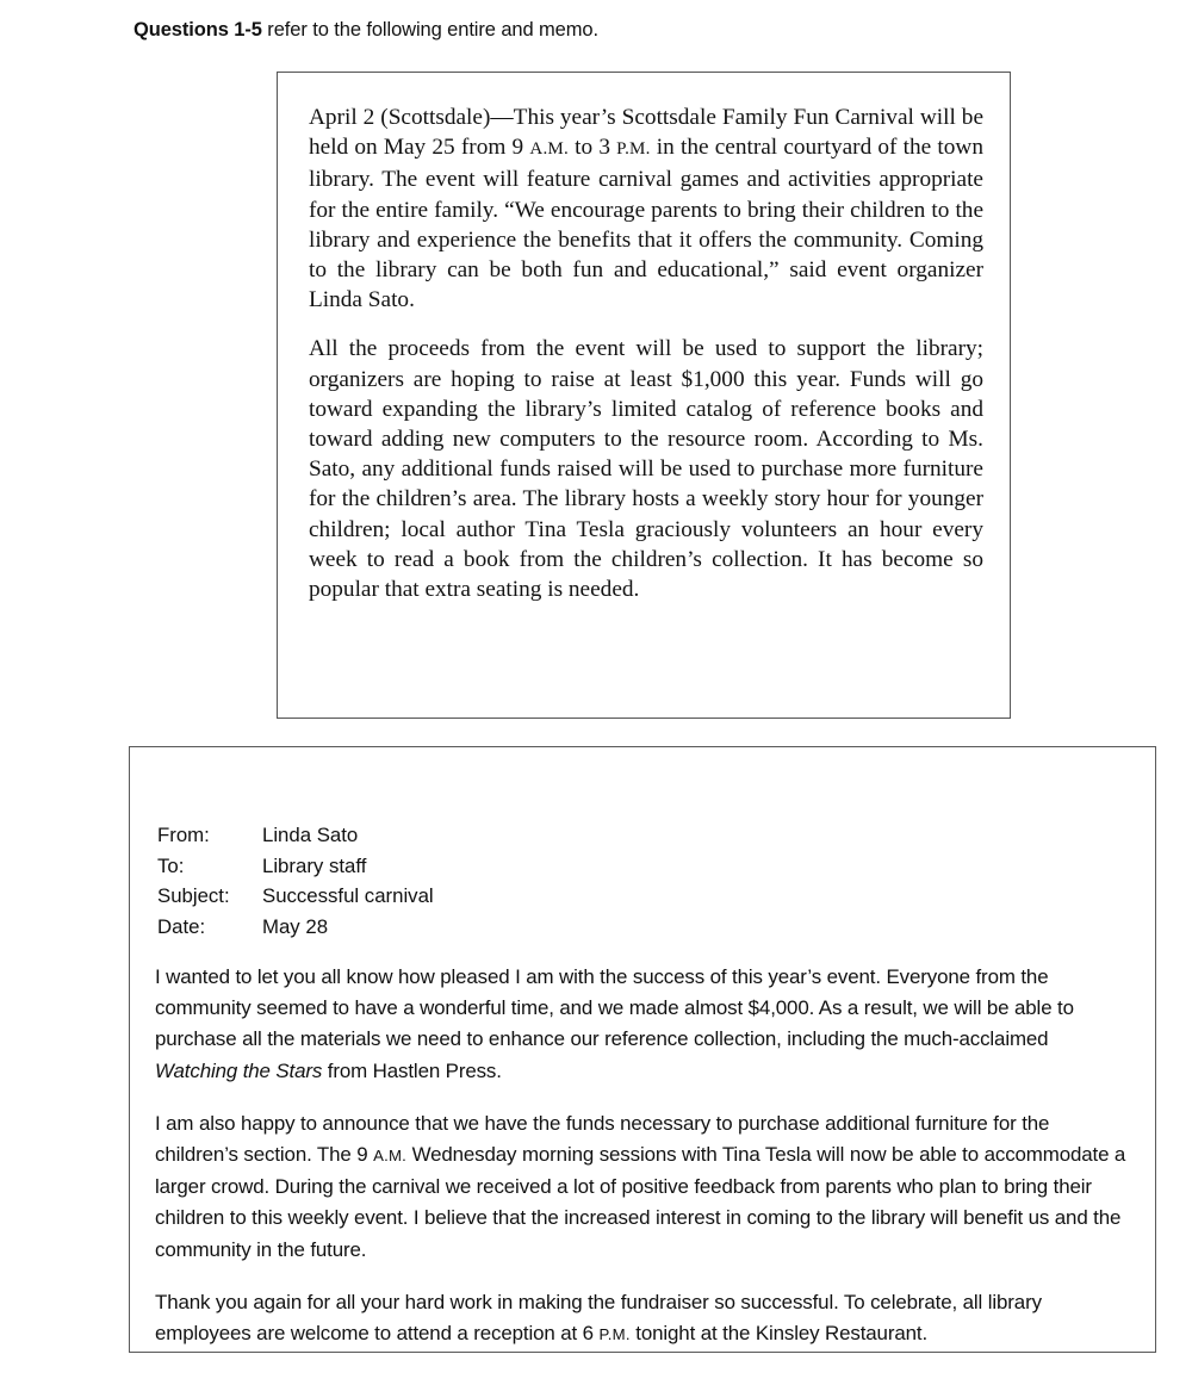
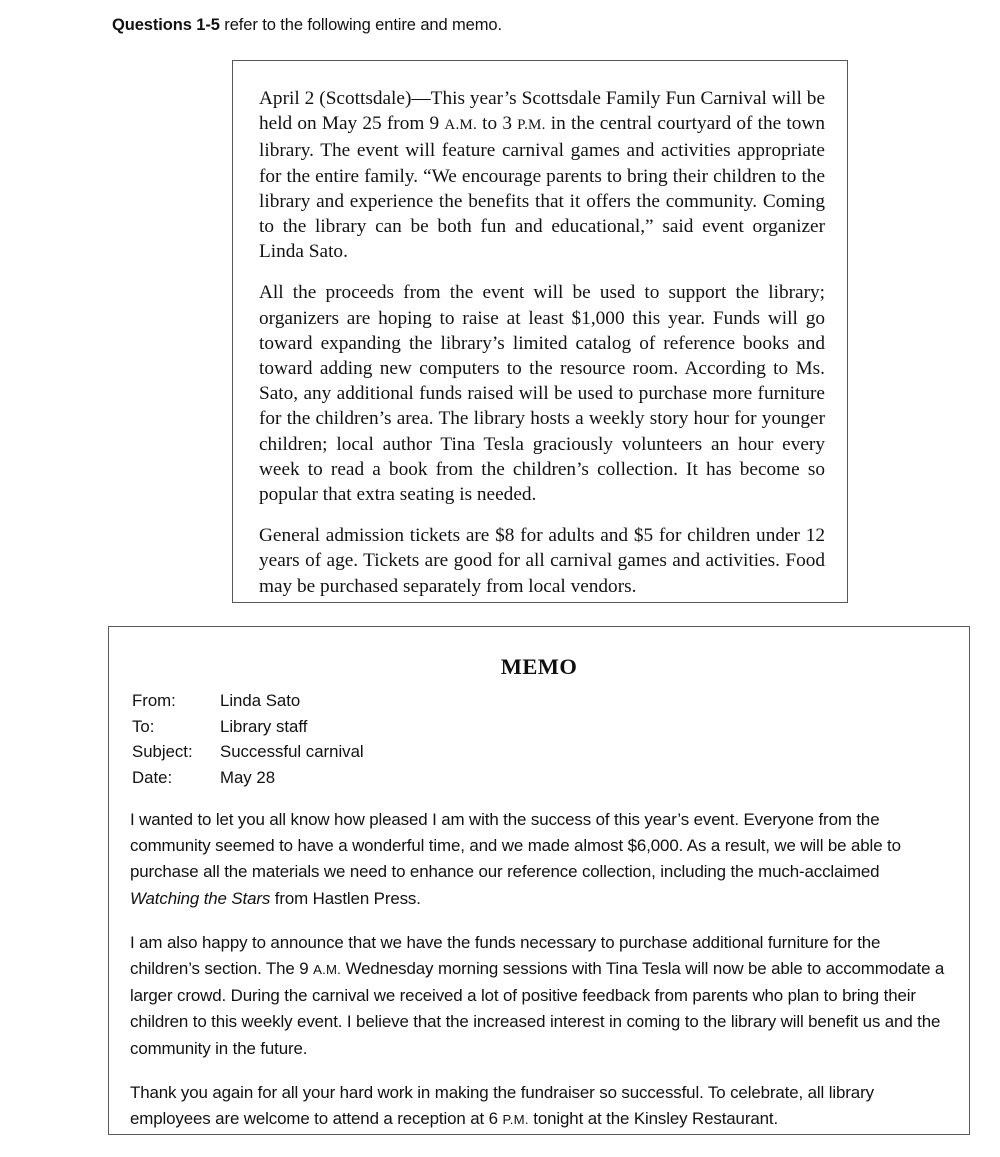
  Questions 1-5 refer to the following entire and memo.
  April 2 (Scottsdale)—This year’s Scottsdale Family Fun Carnival will be held on May 25 from 9 A.M. to 3 P.M. in the central courtyard of the town library. The event will feature carnival games and activities appropriate for the entire family. “We encourage parents to bring their children to the library and experience the benefits that it offers the community. Coming to the library can be both fun and educational,” said event organizer Linda Sato.
  All the proceeds from the event will be used to support the library; organizers are hoping to raise at least $1,000 this year. Funds will go toward expanding the library’s limited catalog of reference books and toward adding new computers to the resource room. According to Ms. Sato, any additional funds raised will be used to purchase more furniture for the children’s area. The library hosts a weekly story hour for younger children; local author Tina Tesla graciously volunteers an hour every week to read a book from the children’s collection. It has become so popular that extra seating is needed.
+ General admission tickets are $8 for adults and $5 for children under 12 years of age. Tickets are good for all carnival games and activities. Food may be purchased separately from local vendors.
+ MEMO
  From:
  Linda Sato
  To:
  Library staff
  Subject:
  Successful carnival
  Date:
  May 28
- I wanted to let you all know how pleased I am with the success of this year’s event. Everyone from the community seemed to have a wonderful time, and we made almost $4,000. As a result, we will be able to purchase all the materials we need to enhance our reference collection, including the much-acclaimed Watching the Stars from Hastlen Press.
+ I wanted to let you all know how pleased I am with the success of this year’s event. Everyone from the community seemed to have a wonderful time, and we made almost $6,000. As a result, we will be able to purchase all the materials we need to enhance our reference collection, including the much-acclaimed Watching the Stars from Hastlen Press.
  I am also happy to announce that we have the funds necessary to purchase additional furniture for the children’s section. The 9 A.M. Wednesday morning sessions with Tina Tesla will now be able to accommodate a larger crowd. During the carnival we received a lot of positive feedback from parents who plan to bring their children to this weekly event. I believe that the increased interest in coming to the library will benefit us and the community in the future.
  Thank you again for all your hard work in making the fundraiser so successful. To celebrate, all library employees are welcome to attend a reception at 6 P.M. tonight at the Kinsley Restaurant.
